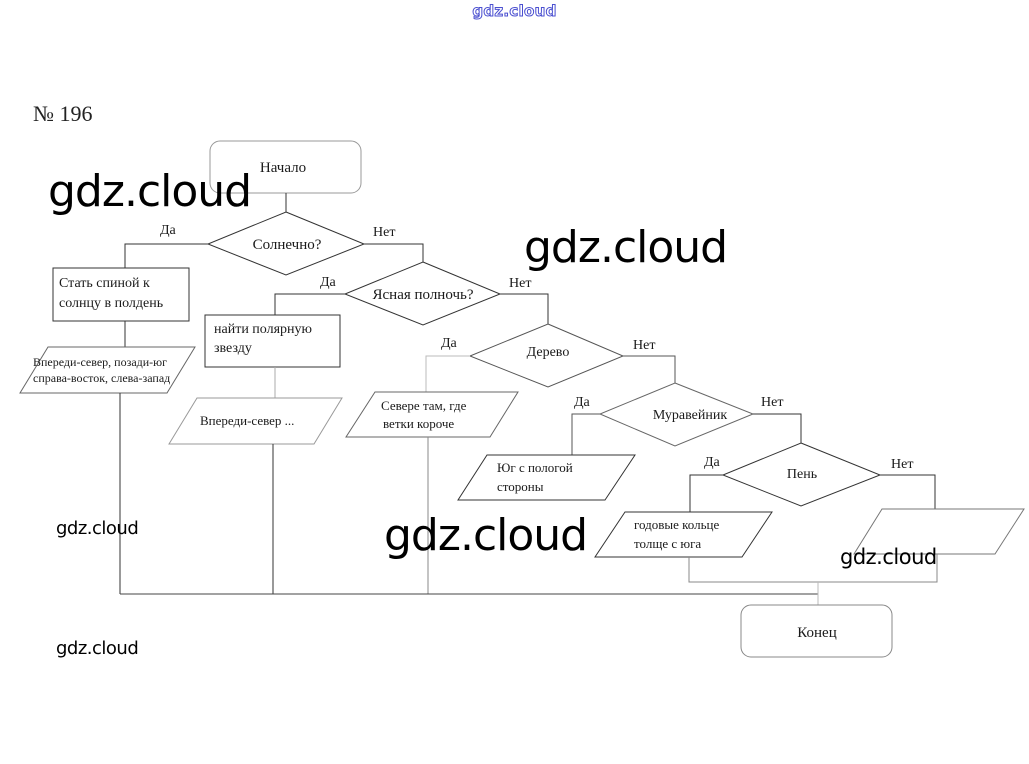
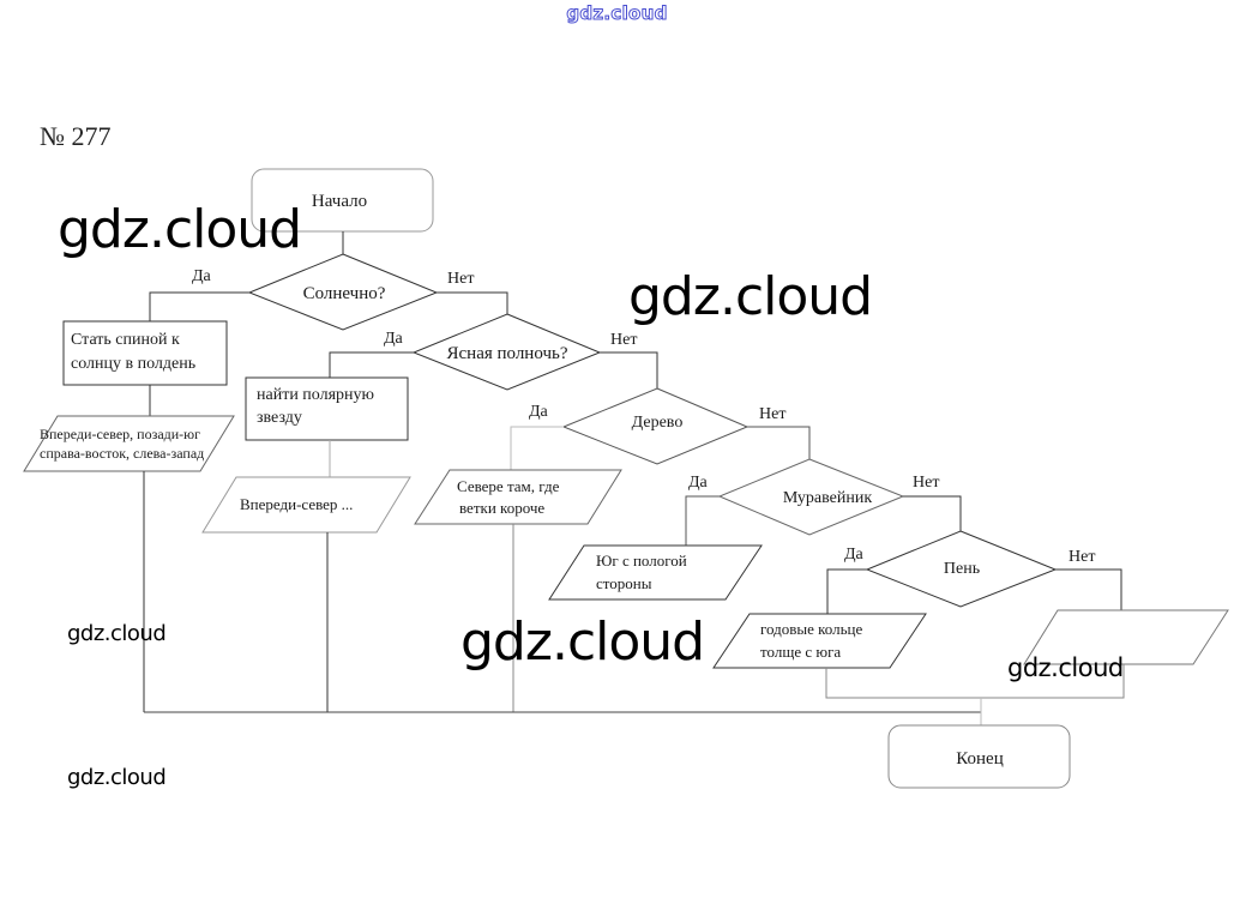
  gdz.cloud
- № 196
+ № 277
  Да
  Нет
  Да
  Нет
  Да
  Нет
  Да
  Нет
  Да
  Нет
  Начало
  Солнечно?
  Ясная полночь?
  Дерево
  Муравейник
  Пень
  Конец
  Стать спиной к
  солнцу в полдень
  найти полярную
  звезду
  Впереди-север, позади-юг
  справа-восток, слева-запад
  Впереди-север ...
  Севере там, где
  ветки короче
  Юг с пологой
  стороны
  годовые кольце
  толще с юга
  gdz.cloud
  gdz.cloud
  gdz.cloud
  gdz.cloud
  gdz.cloud
  gdz.cloud
